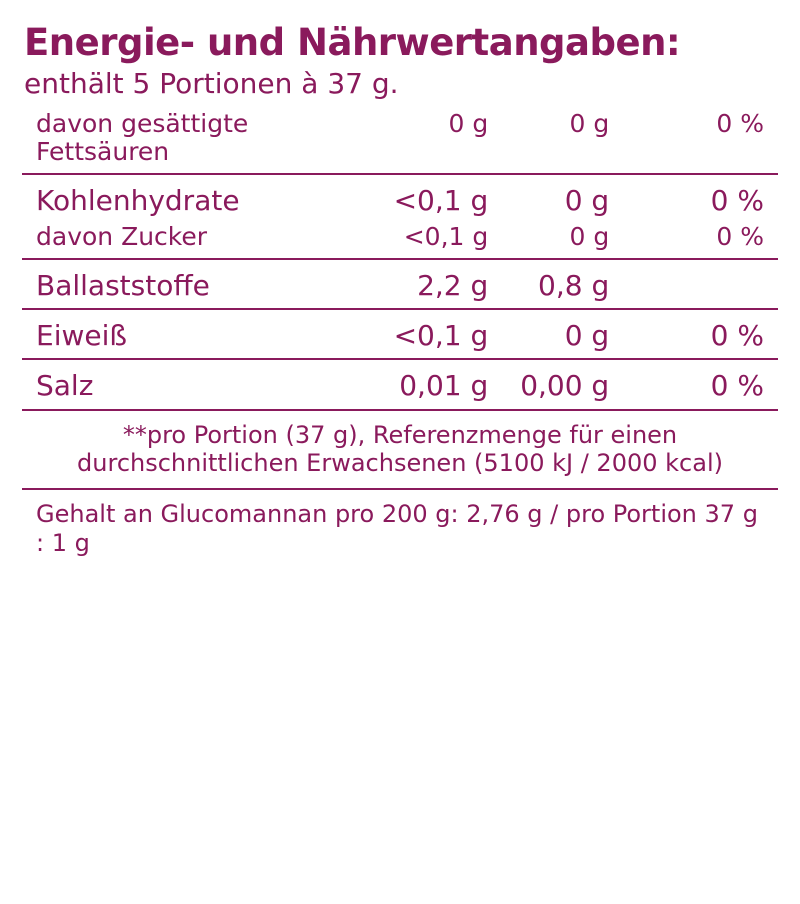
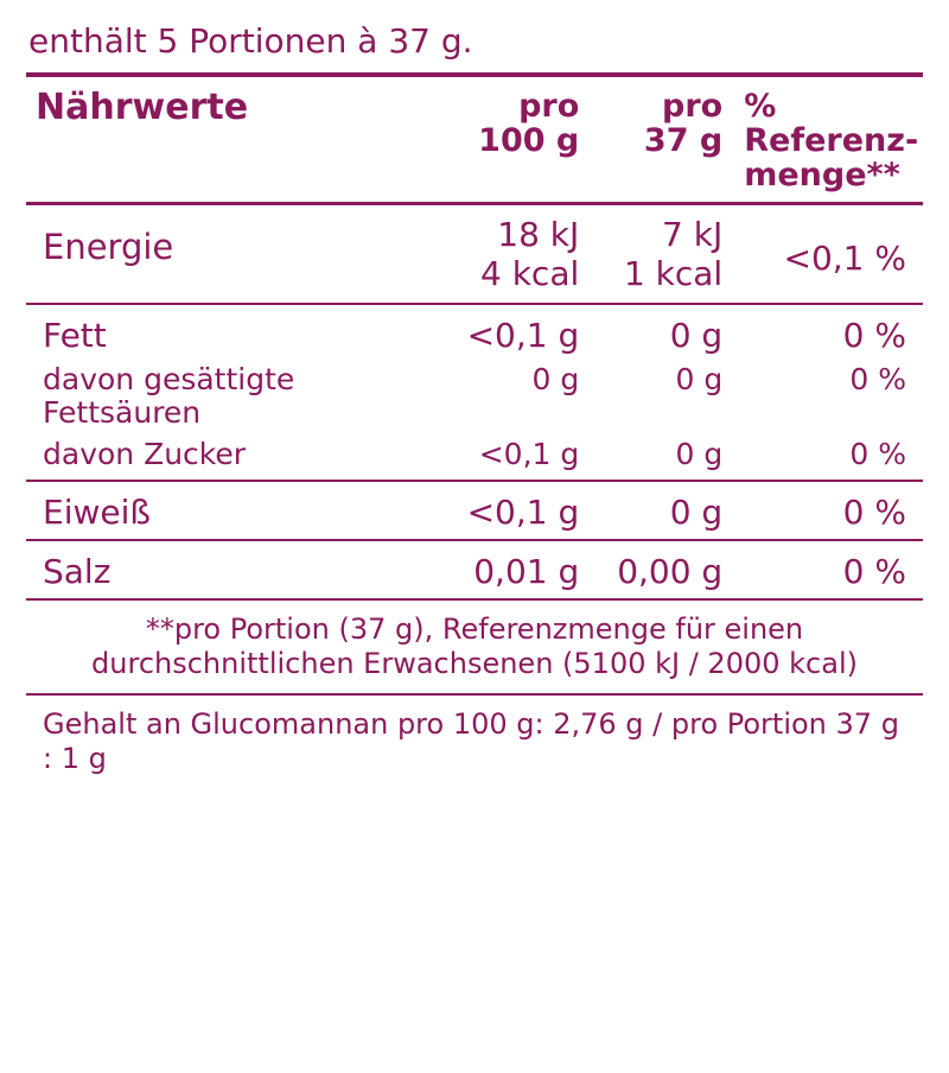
- Energie- und Nährwertangaben:
  enthält 5 Portionen à 37 g.
+ Nährwerte	pro 100 g	pro 37 g	% Referenz- menge**
+ Energie	18 kJ 4 kcal	7 kJ 1 kcal	<0,1 %
+ Fett	<0,1 g	0 g	0 %
  davon gesättigte Fettsäuren	0 g	0 g	0 %
- Kohlenhydrate	<0,1 g	0 g	0 %
  davon Zucker	<0,1 g	0 g	0 %
- Ballaststoffe	2,2 g	0,8 g
  Eiweiß	<0,1 g	0 g	0 %
  Salz	0,01 g	0,00 g	0 %
  **pro Portion (37 g), Referenzmenge für einen durchschnittlichen Erwachsenen (5100 kJ / 2000 kcal)
- Gehalt an Glucomannan pro 200 g: 2,76 g / pro Portion 37 g : 1 g
+ Gehalt an Glucomannan pro 100 g: 2,76 g / pro Portion 37 g : 1 g
